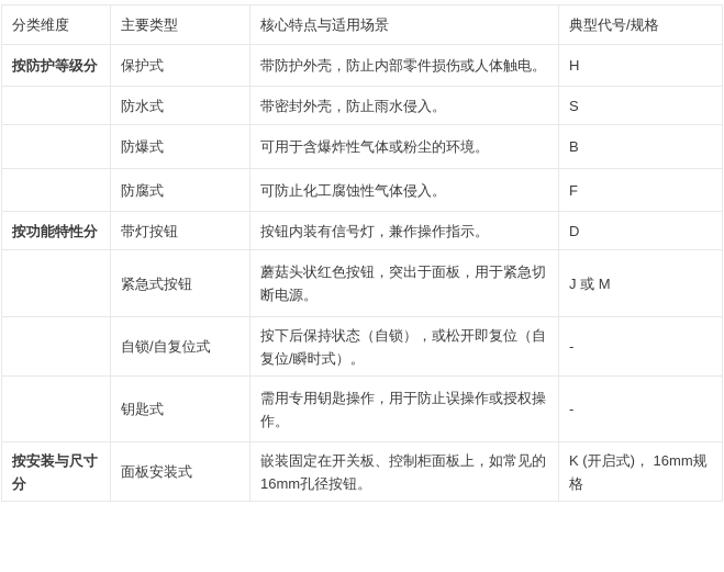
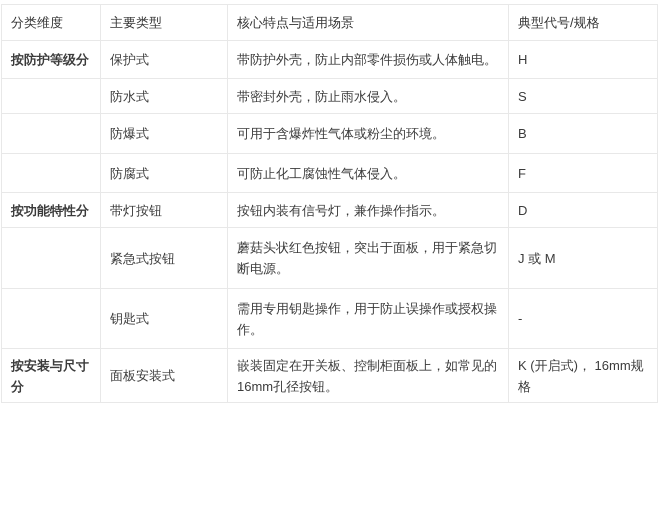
  分类维度	主要类型	核心特点与适用场景	典型代号/规格
  按防护等级分	保护式	带防护外壳，防止内部零件损伤或人体触电。	H
  	防水式	带密封外壳，防止雨水侵入。	S
  	防爆式	可用于含爆炸性气体或粉尘的环境。	B
  	防腐式	可防止化工腐蚀性气体侵入。	F
  按功能特性分	带灯按钮	按钮内装有信号灯，兼作操作指示。	D
  	紧急式按钮	蘑菇头状红色按钮，突出于面板，用于紧急切断电源。	J 或 M
- 	自锁/自复位式	按下后保持状态（自锁），或松开即复位（自复位/瞬时式）。	-
  	钥匙式	需用专用钥匙操作，用于防止误操作或授权操作。	-
  按安装与尺寸分	面板安装式	嵌装固定在开关板、控制柜面板上，如常见的16mm孔径按钮。	K (开启式)， 16mm规格
